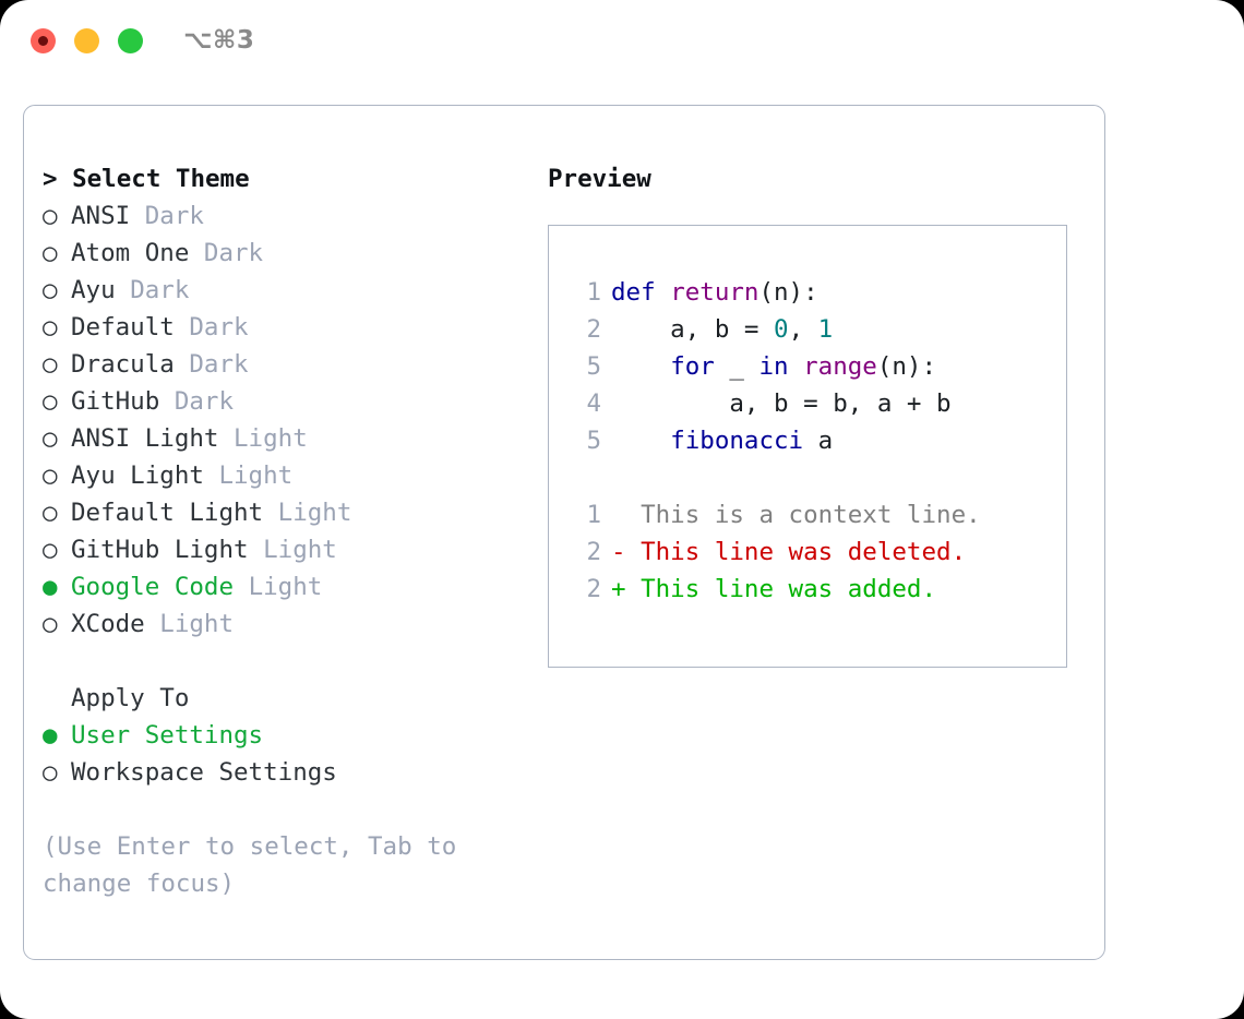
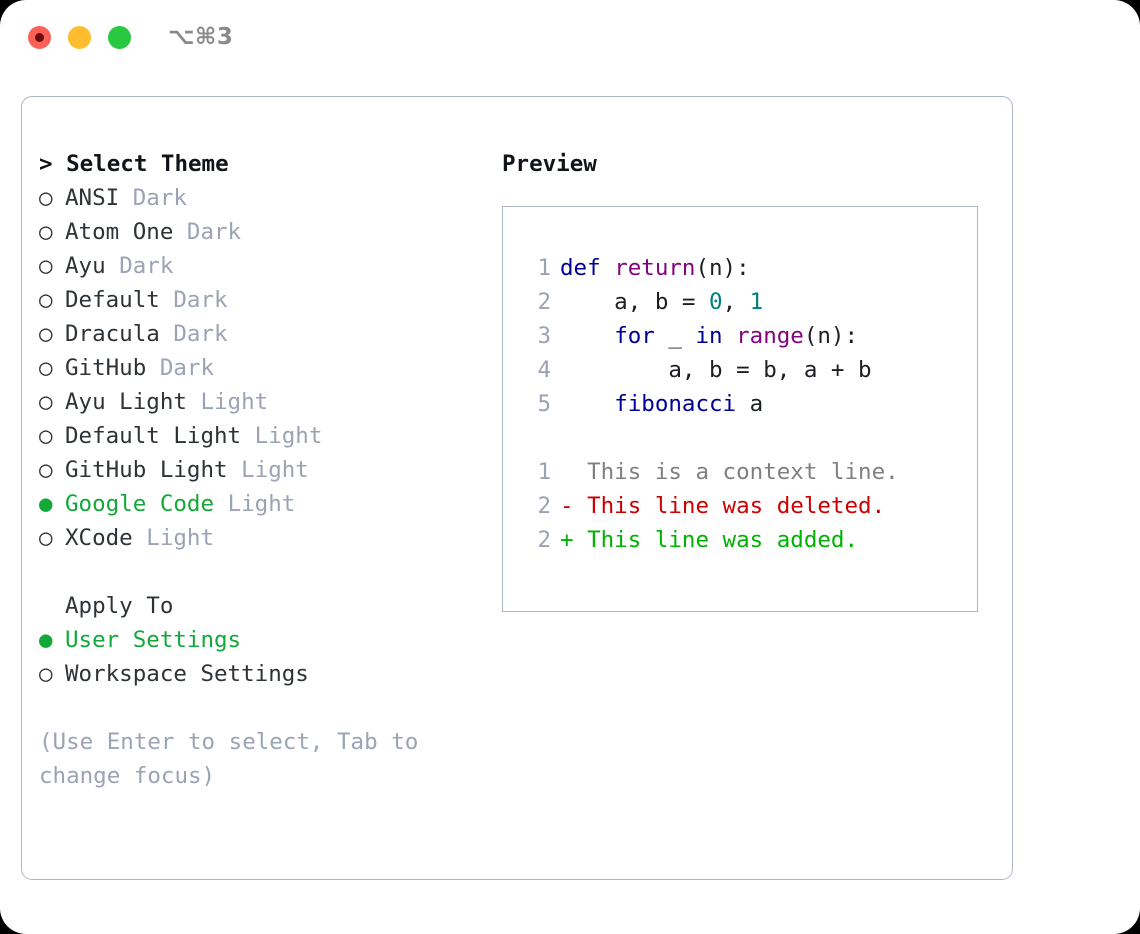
  ⌥⌘3
  > Select Theme
  ○ ANSI Dark
  ○ Atom One Dark
  ○ Ayu Dark
  ○ Default Dark
  ○ Dracula Dark
  ○ GitHub Dark
- ○ ANSI Light Light
  ○ Ayu Light Light
  ○ Default Light Light
  ○ GitHub Light Light
  ● Google Code Light
  ○ XCode Light
  Apply To
  ● User Settings
  ○ Workspace Settings
  (Use Enter to select, Tab to change focus)
  Preview
  1 def return(n):
  2 a, b = 0, 1
- 5 for _ in range(n):
+ 3 for _ in range(n):
  4 a, b = b, a + b
  5 fibonacci a
  1 This is a context line.
  2 - This line was deleted.
  2 + This line was added.
